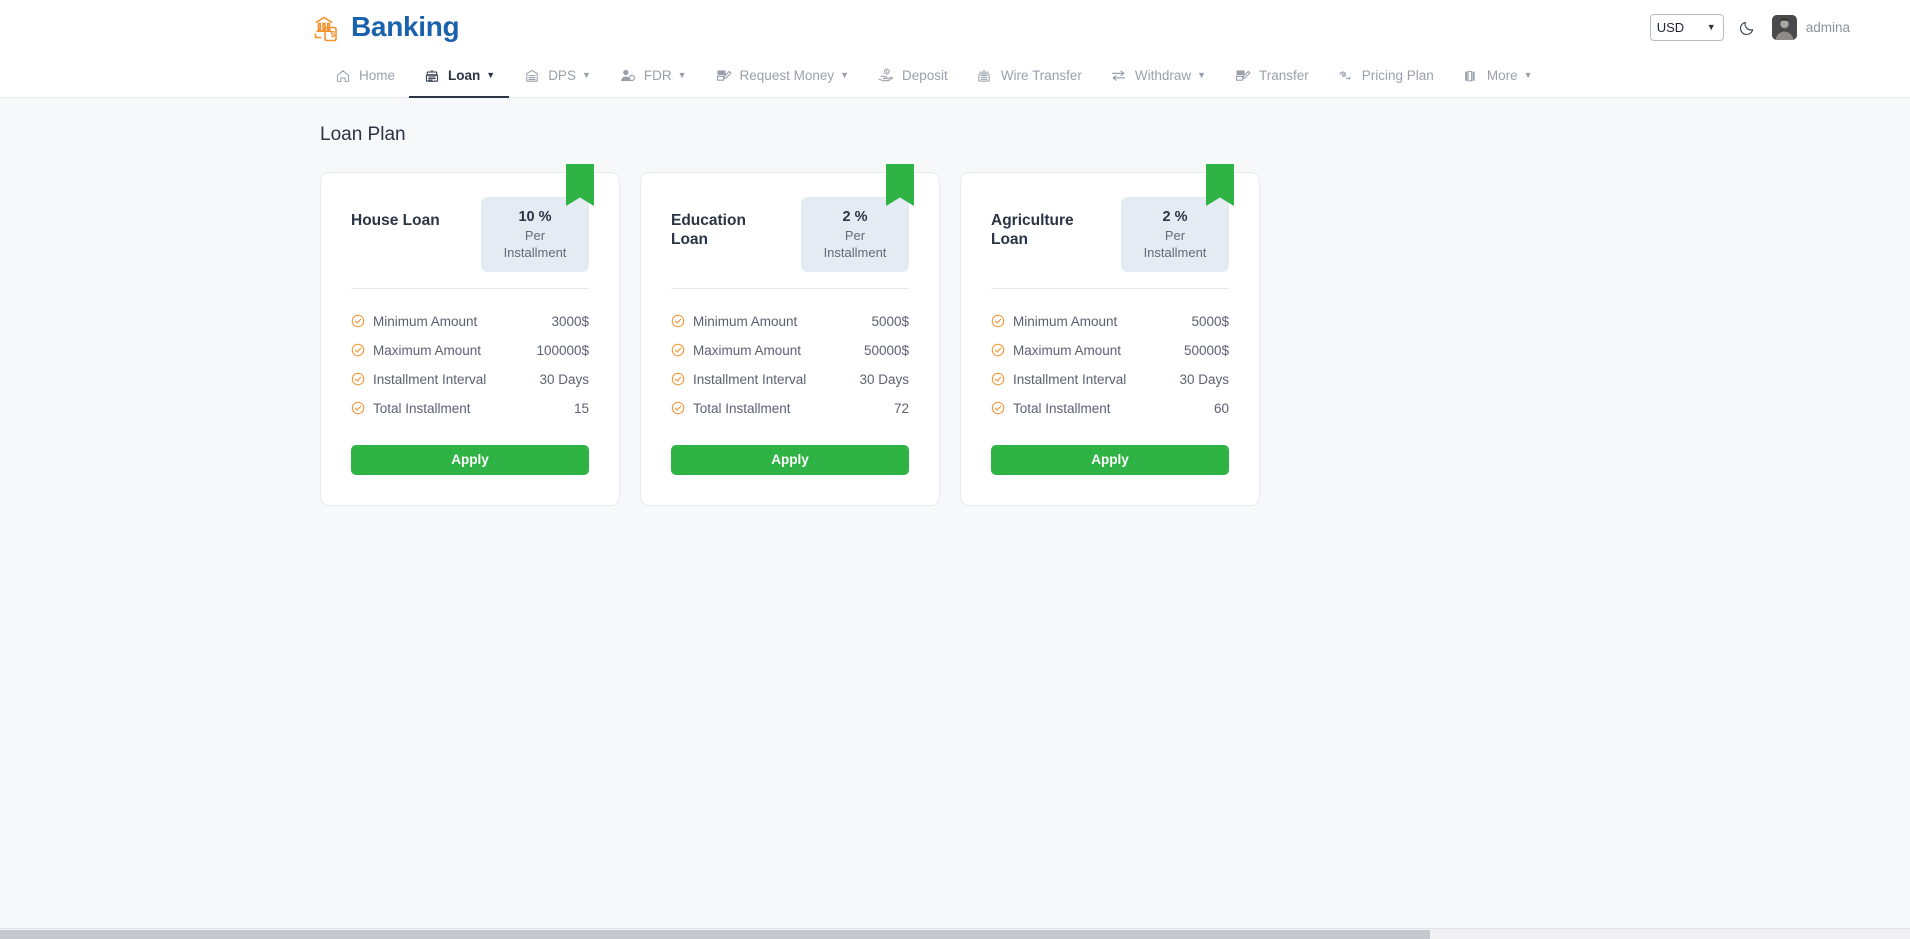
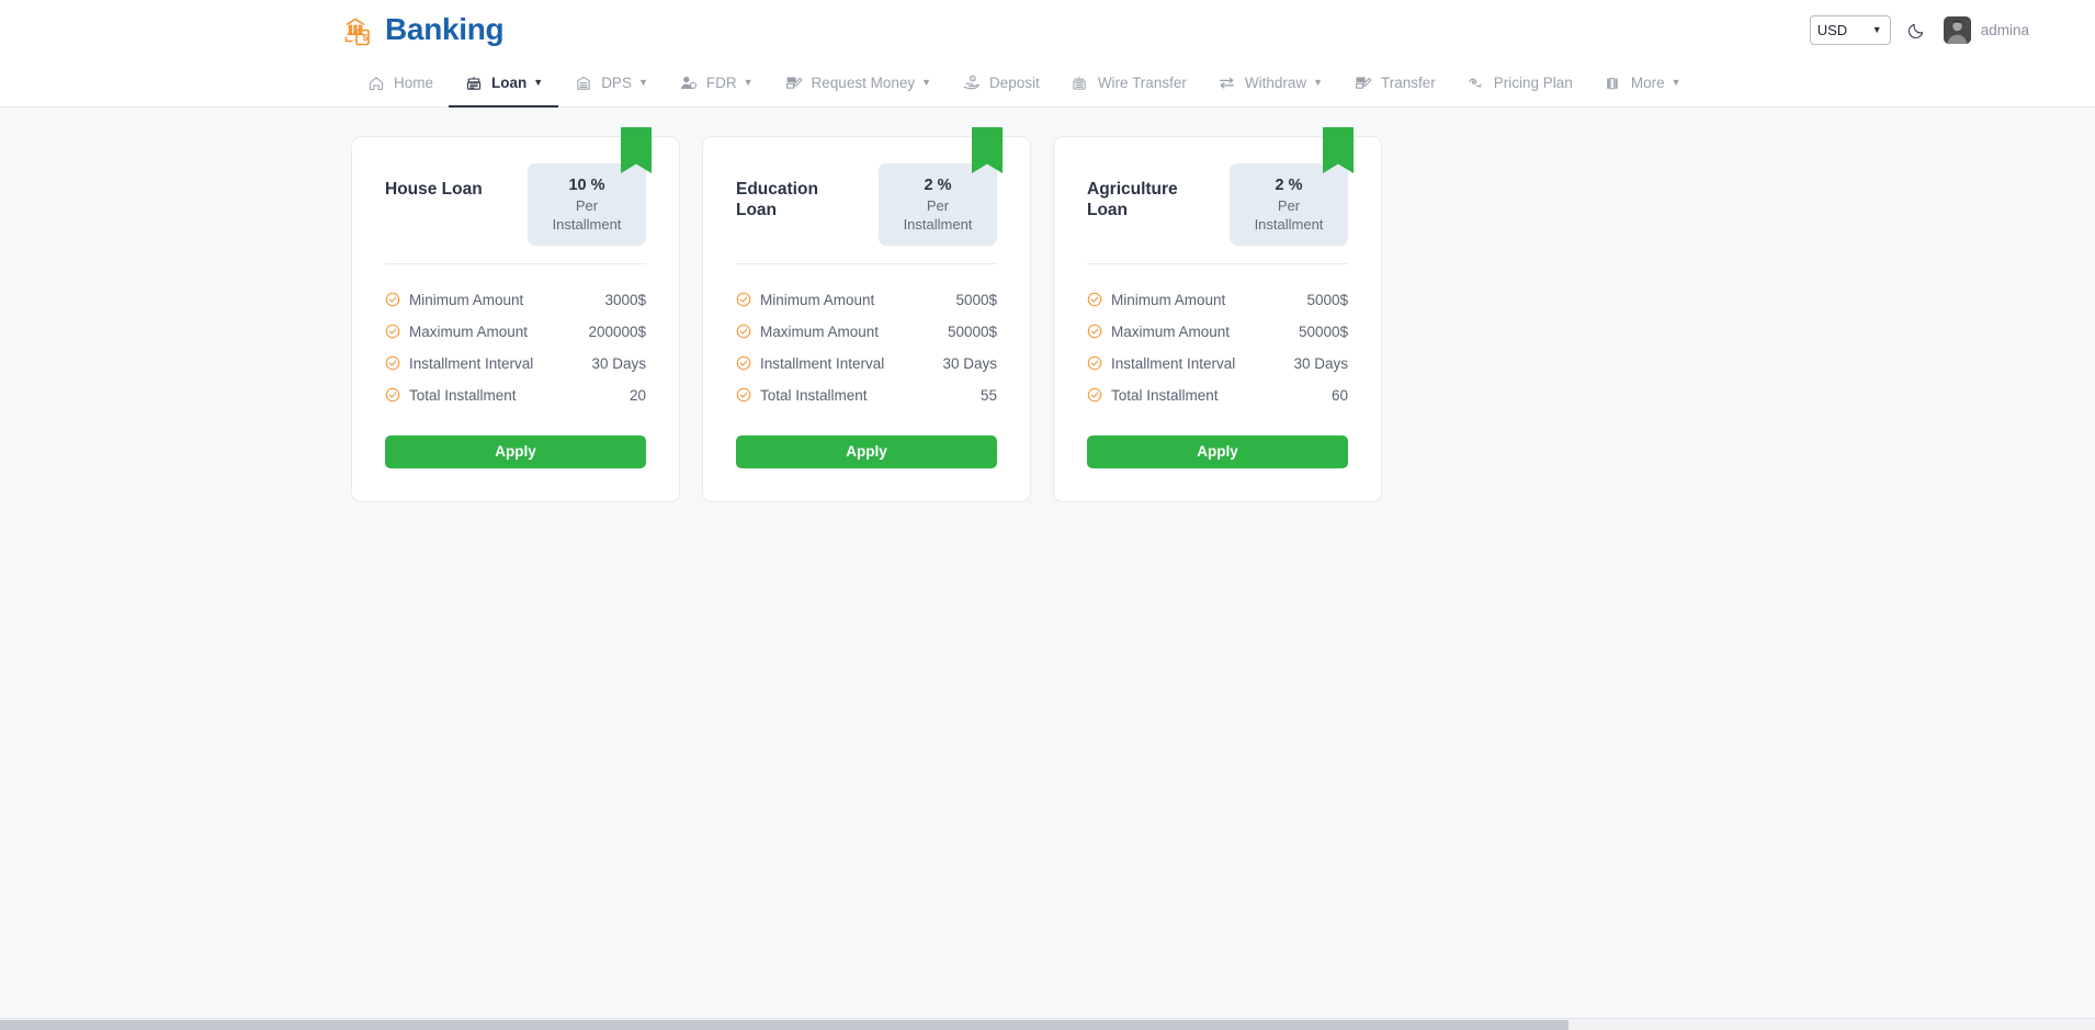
  $
  Banking
  USD
  ▼
  admina
  Home
  Loan
  ▼
  DPS
  ▼
  FDR
  ▼
  Request Money
  ▼
  Deposit
  Wire Transfer
  Withdraw
  ▼
  Transfer
  Pricing Plan
  More
  ▼
- Loan Plan
  House Loan
  10 %
  Per Installment
  Minimum Amount
  3000$
  Maximum Amount
- 100000$
+ 200000$
  Installment Interval
  30 Days
  Total Installment
- 15
+ 20
  Apply
  Education Loan
  2 %
  Per Installment
  Minimum Amount
  5000$
  Maximum Amount
  50000$
  Installment Interval
  30 Days
  Total Installment
- 72
+ 55
  Apply
  Agriculture Loan
  2 %
  Per Installment
  Minimum Amount
  5000$
  Maximum Amount
  50000$
  Installment Interval
  30 Days
  Total Installment
  60
  Apply
